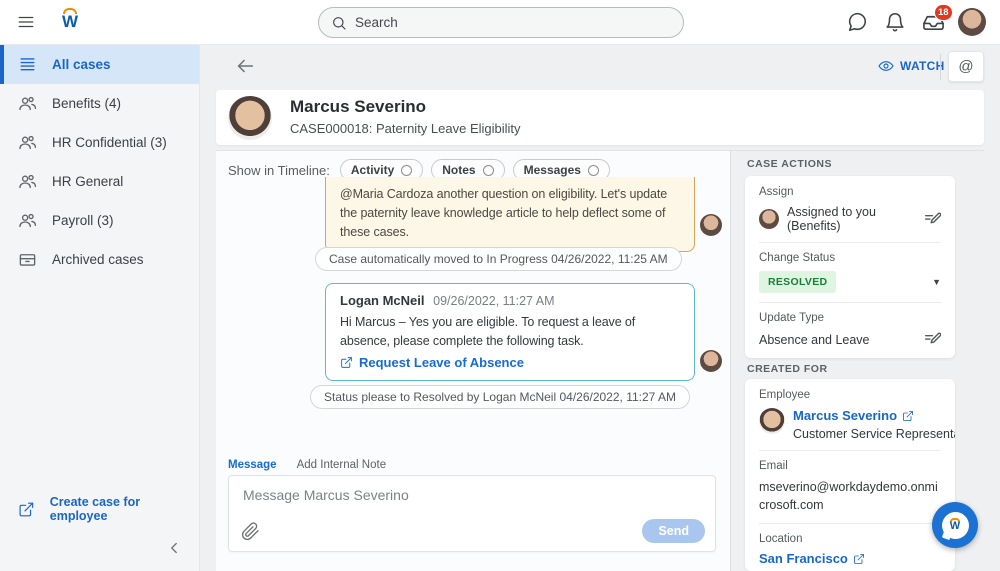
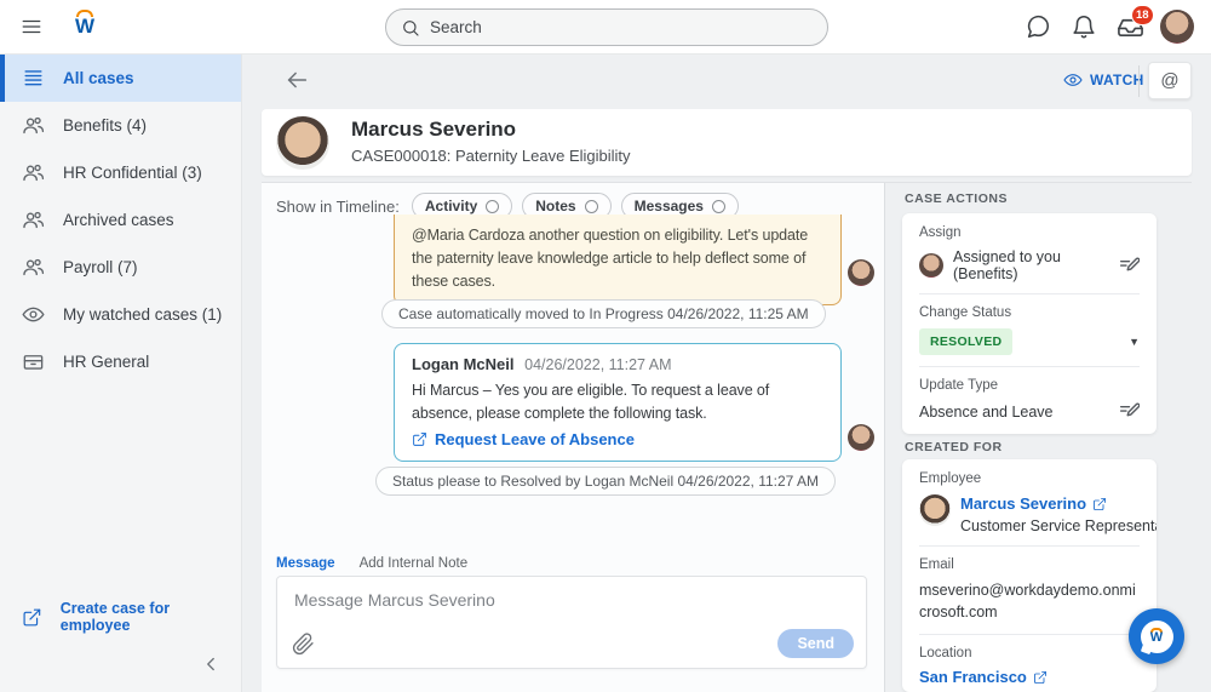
  W
  Search
  18
  All cases
  Benefits (4)
  HR Confidential (3)
- HR General
+ Archived cases
- Payroll (3)
+ Payroll (7)
+ My watched cases (1)
- Archived cases
+ HR General
  Create case for employee
  WATC
  @
  Marcus Severino
  CASE000018: Paternity Leave Eligibility
  Show in Timeline:
  Activity
  Notes
  Messages
  @Maria Cardoza another question on eligibility. Let's update the paternity leave knowledge article to help deflect some of these cases.
  Case automatically moved to In Progress 04/26/2022, 11:25 AM
- Logan McNeil 09/26/2022, 11:27 AM
+ Logan McNeil 04/26/2022, 11:27 AM
  Hi Marcus – Yes you are eligible. To request a leave of absence, please complete the following task.
  Request Leave of Absence
  Status please to Resolved by Logan McNeil 04/26/2022, 11:27 AM
  Message
  Add Internal Note
  Message Marcus Severino
  Send
  CASE ACTIONS
  Assign
  Assigned to you (Benefits)
  Change Status
  RESOLVED
  ▼
  Update Type
  Absence and Leave
  CREATED FOR
  Employee
  Marcus Severino
  Customer Service Represent
  Email
  mseverino@workdaydemo.onmicrosoft.com
  Location
  San Francisco
  W
